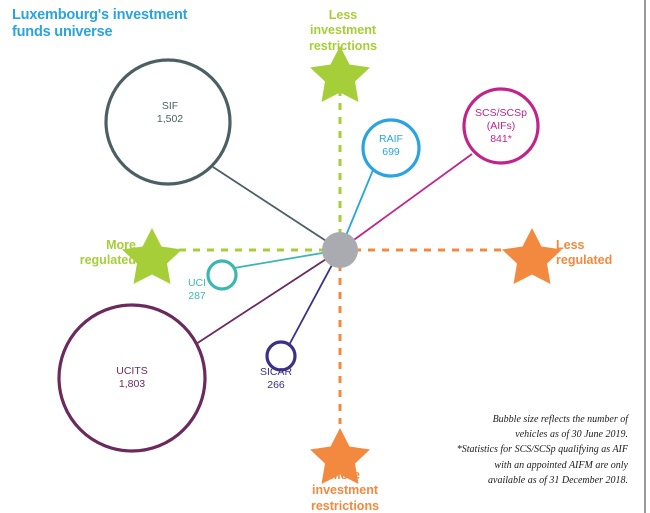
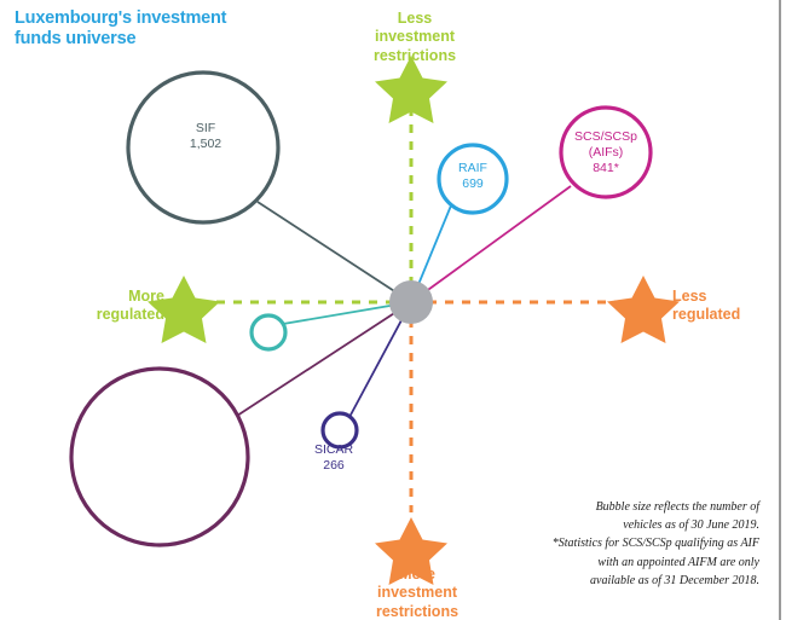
  Luxembourg's investment
  funds universe
  Less
  investment
  restrictions
  More
  investment
  restrictions
  More
  regulated
  Less
  regulated
  SIF
  1,502
  RAIF
  699
  SCS/SCSp
  (AIFs)
  841*
- UCITS
- 1,803
- UCI
- 287
  SICAR
  266
  Bubble size reflects the number of
  vehicles as of 30 June 2019.
  *Statistics for SCS/SCSp qualifying as AIF
  with an appointed AIFM are only
  available as of 31 December 2018.
